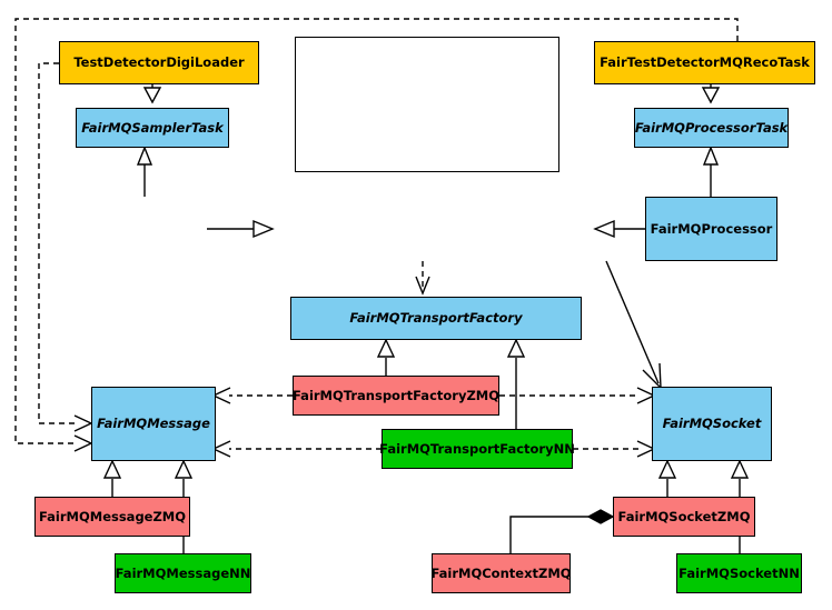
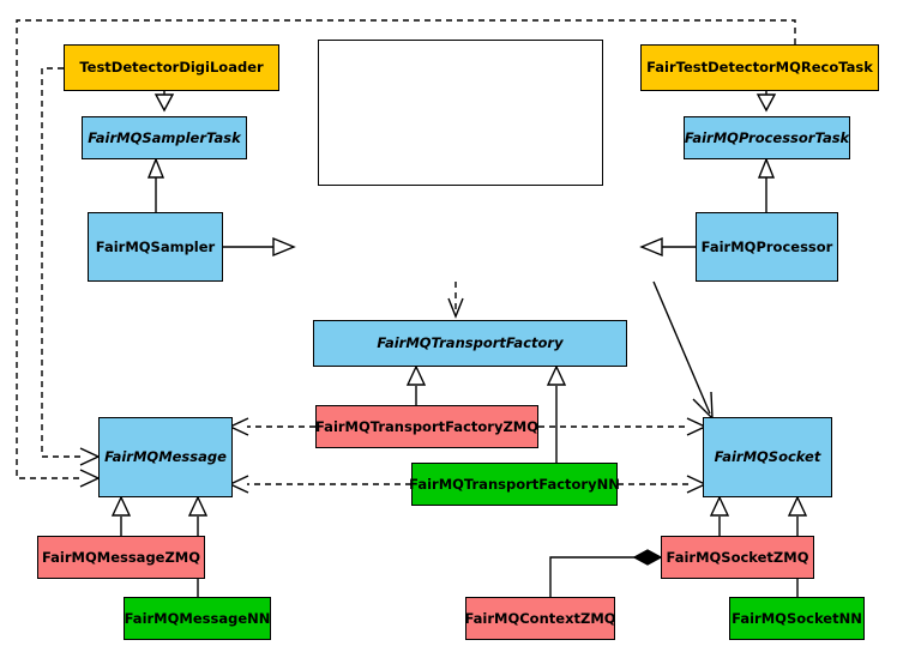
  TestDetectorDigiLoader
  FairTestDetectorMQRecoTask
  FairMQSamplerTask
  FairMQProcessorTask
+ FairMQSampler
  FairMQProcessor
  FairMQTransportFactory
  FairMQTransportFactoryZMQ
  FairMQTransportFactoryNN
  FairMQMessage
  FairMQSocket
  FairMQMessageZMQ
  FairMQMessageNN
  FairMQSocketZMQ
  FairMQSocketNN
  FairMQContextZMQ
